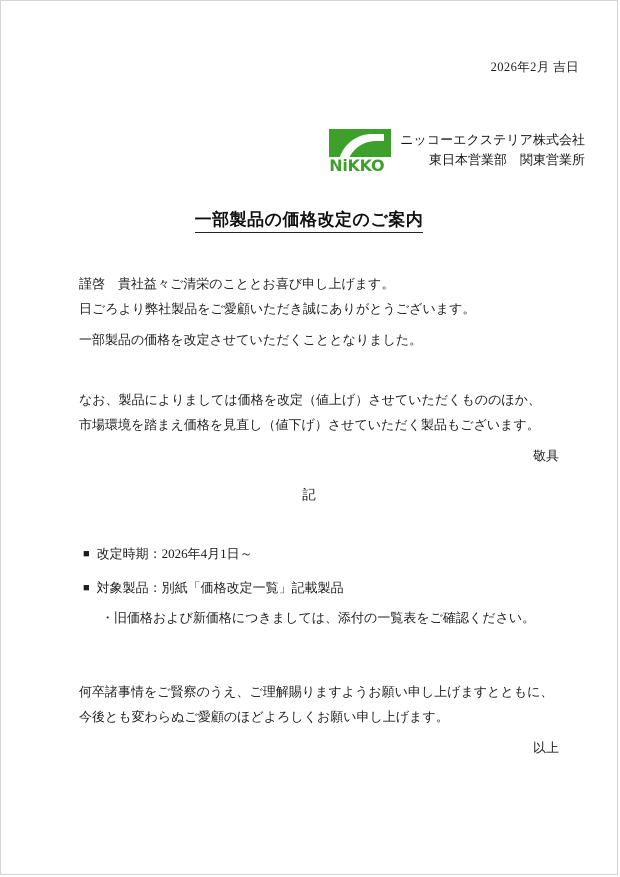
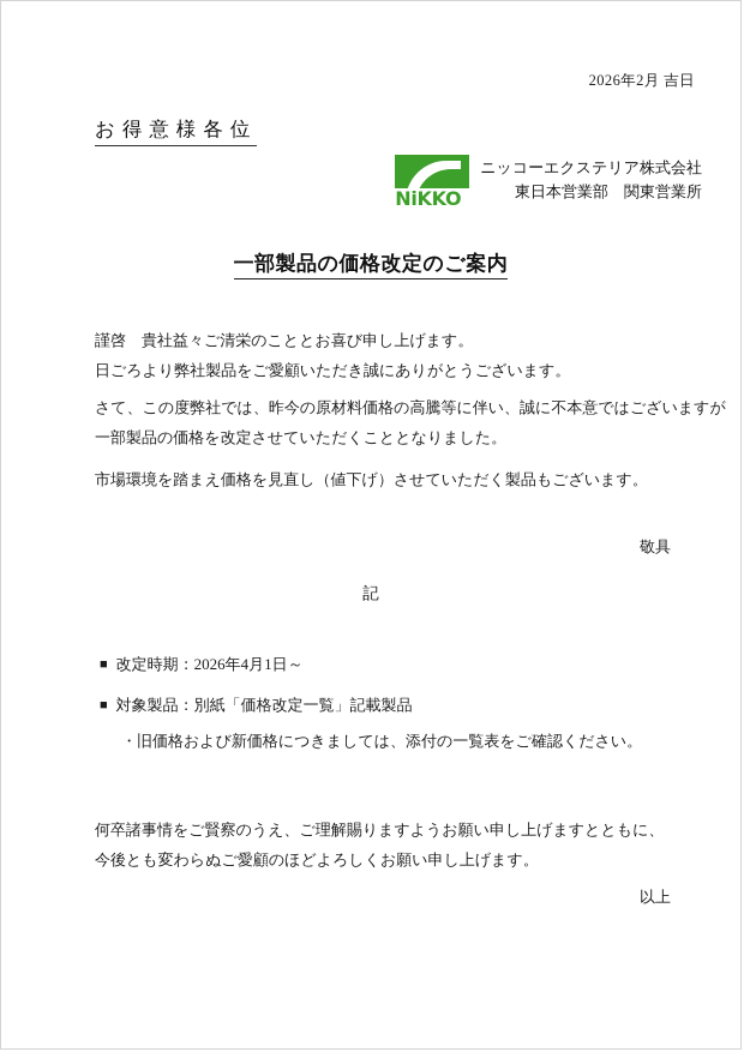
  2026年2月 吉日
+ お得意様各位
  NiKKO
  ニッコーエクステリア株式会社
  東日本営業部 関東営業所
  一部製品の価格改定のご案内
  謹啓 貴社益々ご清栄のこととお喜び申し上げます。
  日ごろより弊社製品をご愛顧いただき誠にありがとうございます。
+ さて、この度弊社では、昨今の原材料価格の高騰等に伴い、誠に不本意ではございますが
  一部製品の価格を改定させていただくこととなりました。
- なお、製品によりましては価格を改定（値上げ）させていただくもののほか、
  市場環境を踏まえ価格を見直し（値下げ）させていただく製品もございます。
  敬具
  記
  ■ 改定時期：2026年4月1日～
  ■ 対象製品：別紙「価格改定一覧」記載製品
  ・旧価格および新価格につきましては、添付の一覧表をご確認ください。
  何卒諸事情をご賢察のうえ、ご理解賜りますようお願い申し上げますとともに、
  今後とも変わらぬご愛顧のほどよろしくお願い申し上げます。
  以上
